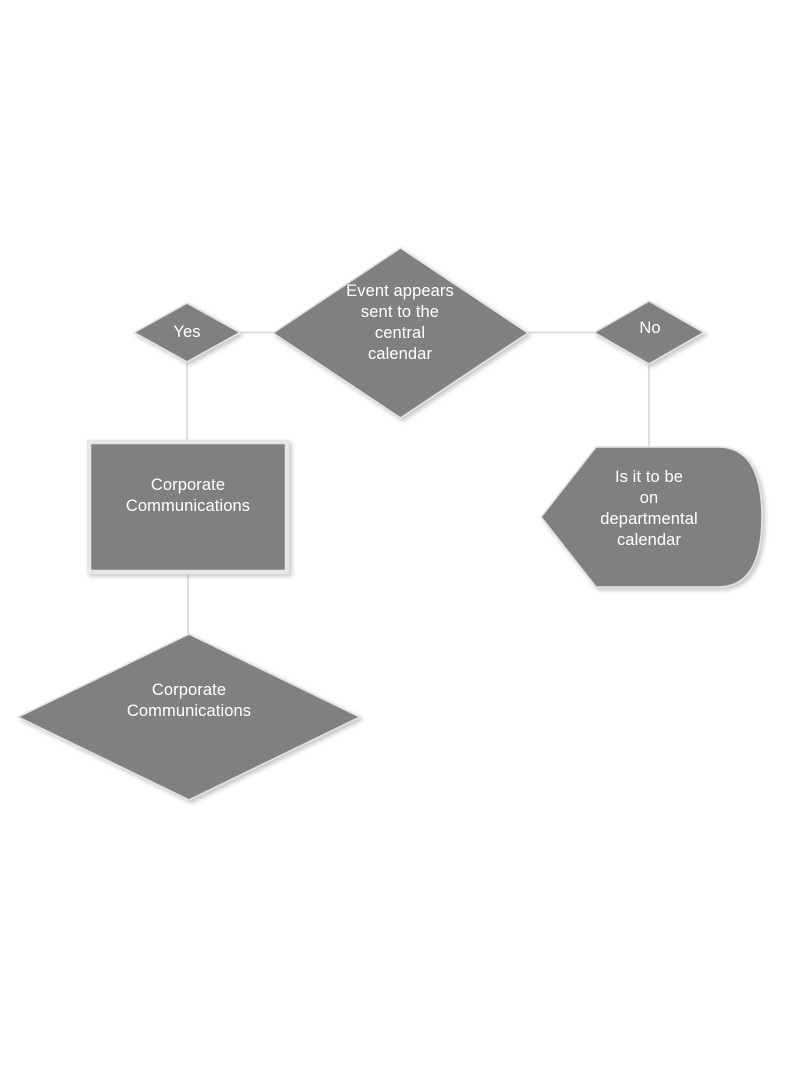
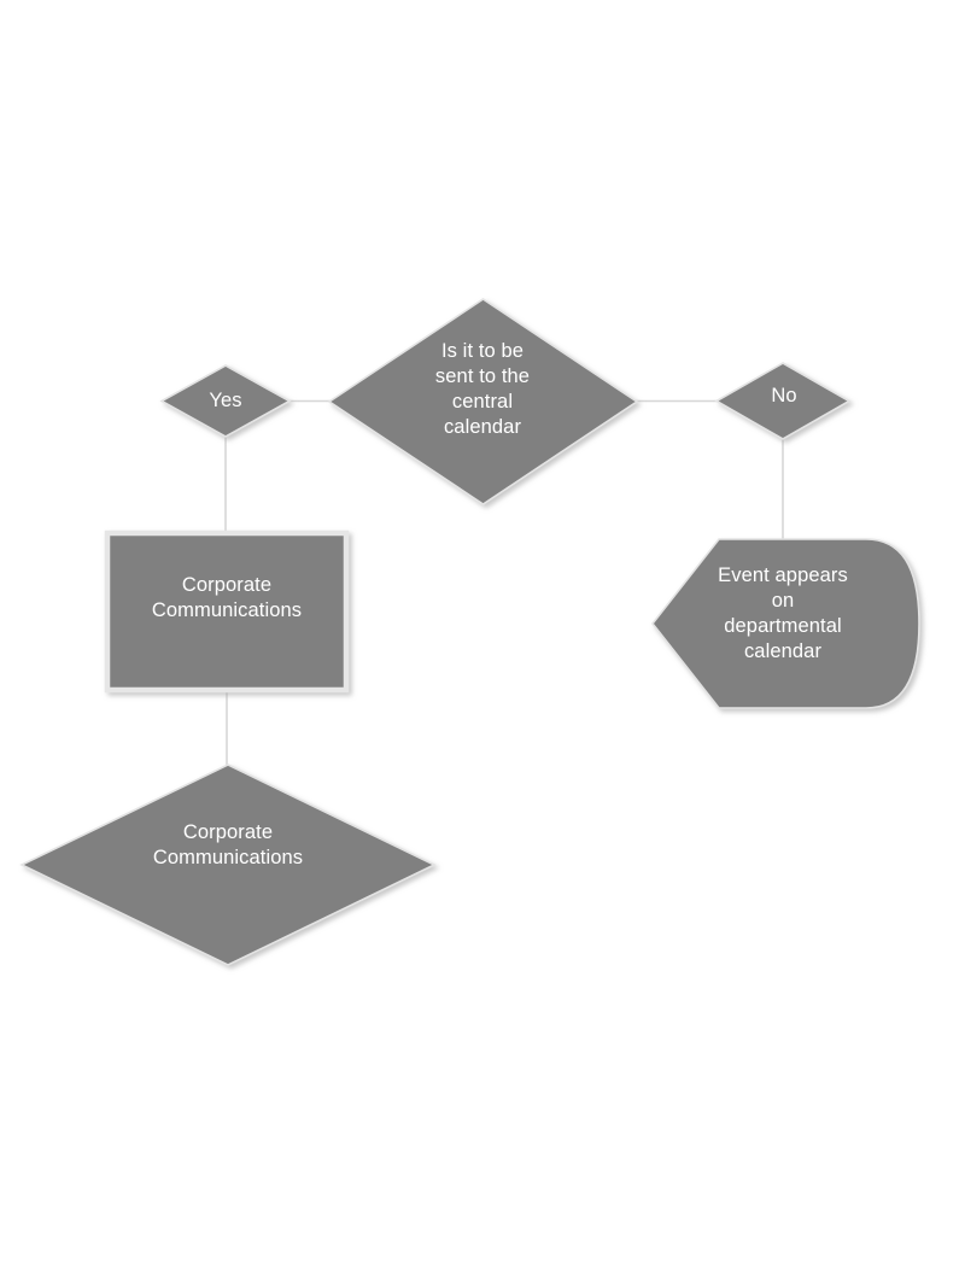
- Event appears
+ Is it to be
  sent to the
  central
  calendar
  Yes
  No
  Corporate
  Communications
- Is it to be
+ Event appears
  on
  departmental
  calendar
  Corporate
  Communications
